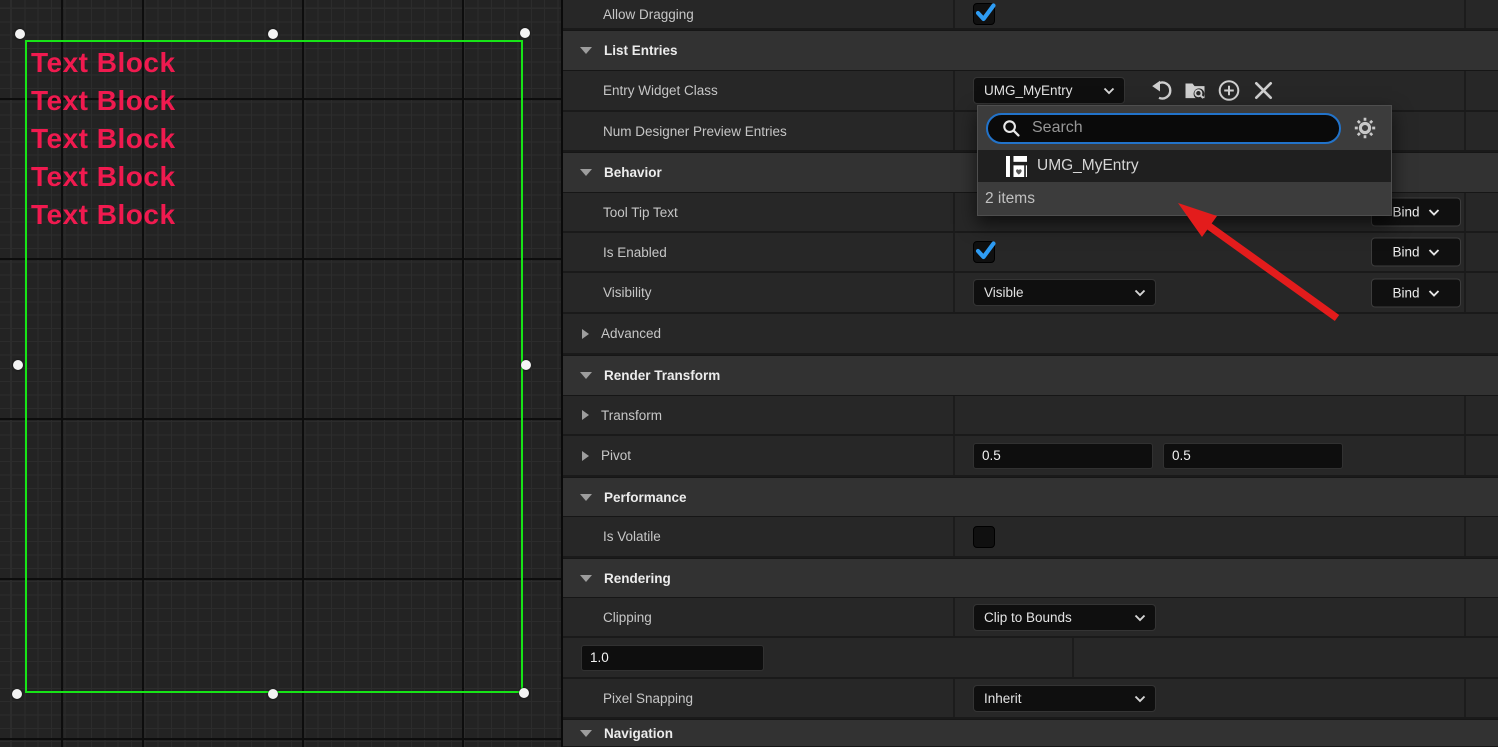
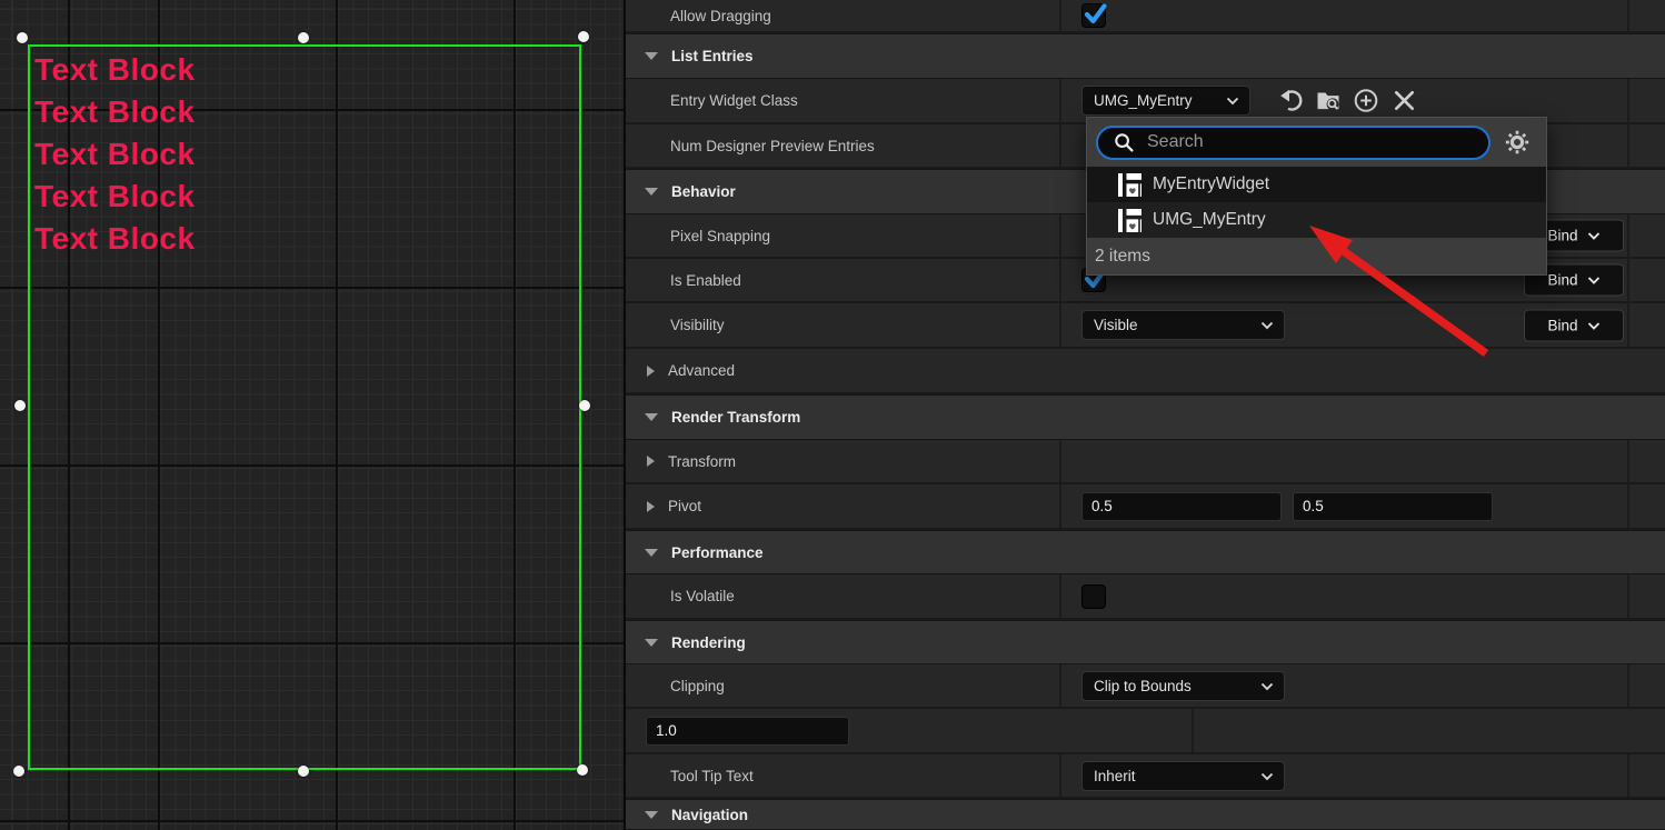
  Text Block
  Text Block
  Text Block
  Text Block
  Text Block
  Allow Dragging
  List Entries
  Entry Widget Class
  UMG_MyEntry
  Num Designer Preview Entries
  Behavior
- Tool Tip Text
+ Pixel Snapping
  Bind
  Is Enabled
  Bind
  Visibility
  Visible
  Bind
  Advanced
  Render Transform
  Transform
  Pivot
  0.5
  0.5
  Performance
  Is Volatile
  Rendering
  Clipping
  Clip to Bounds
  1.0
- Pixel Snapping
+ Tool Tip Text
  Inherit
  Navigation
  Search
+ MyEntryWidget
  UMG_MyEntry
  2 items
